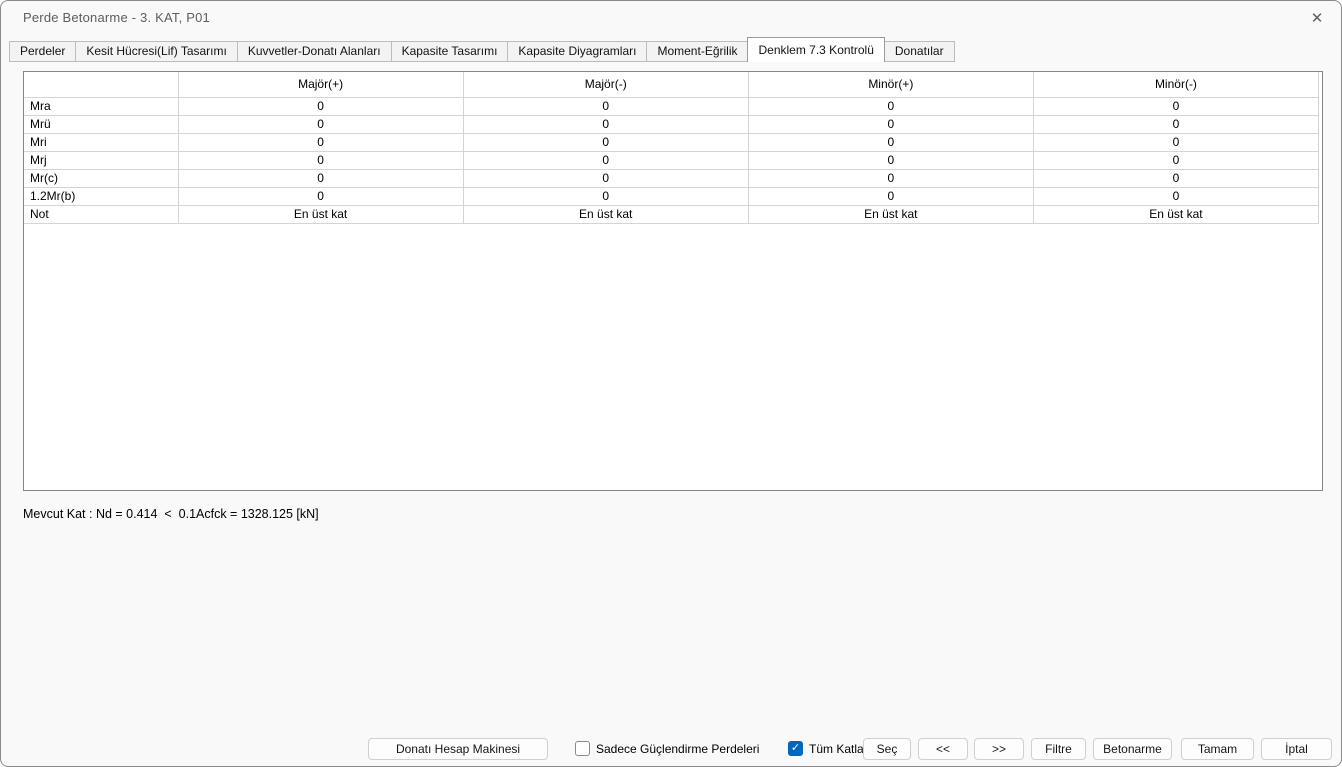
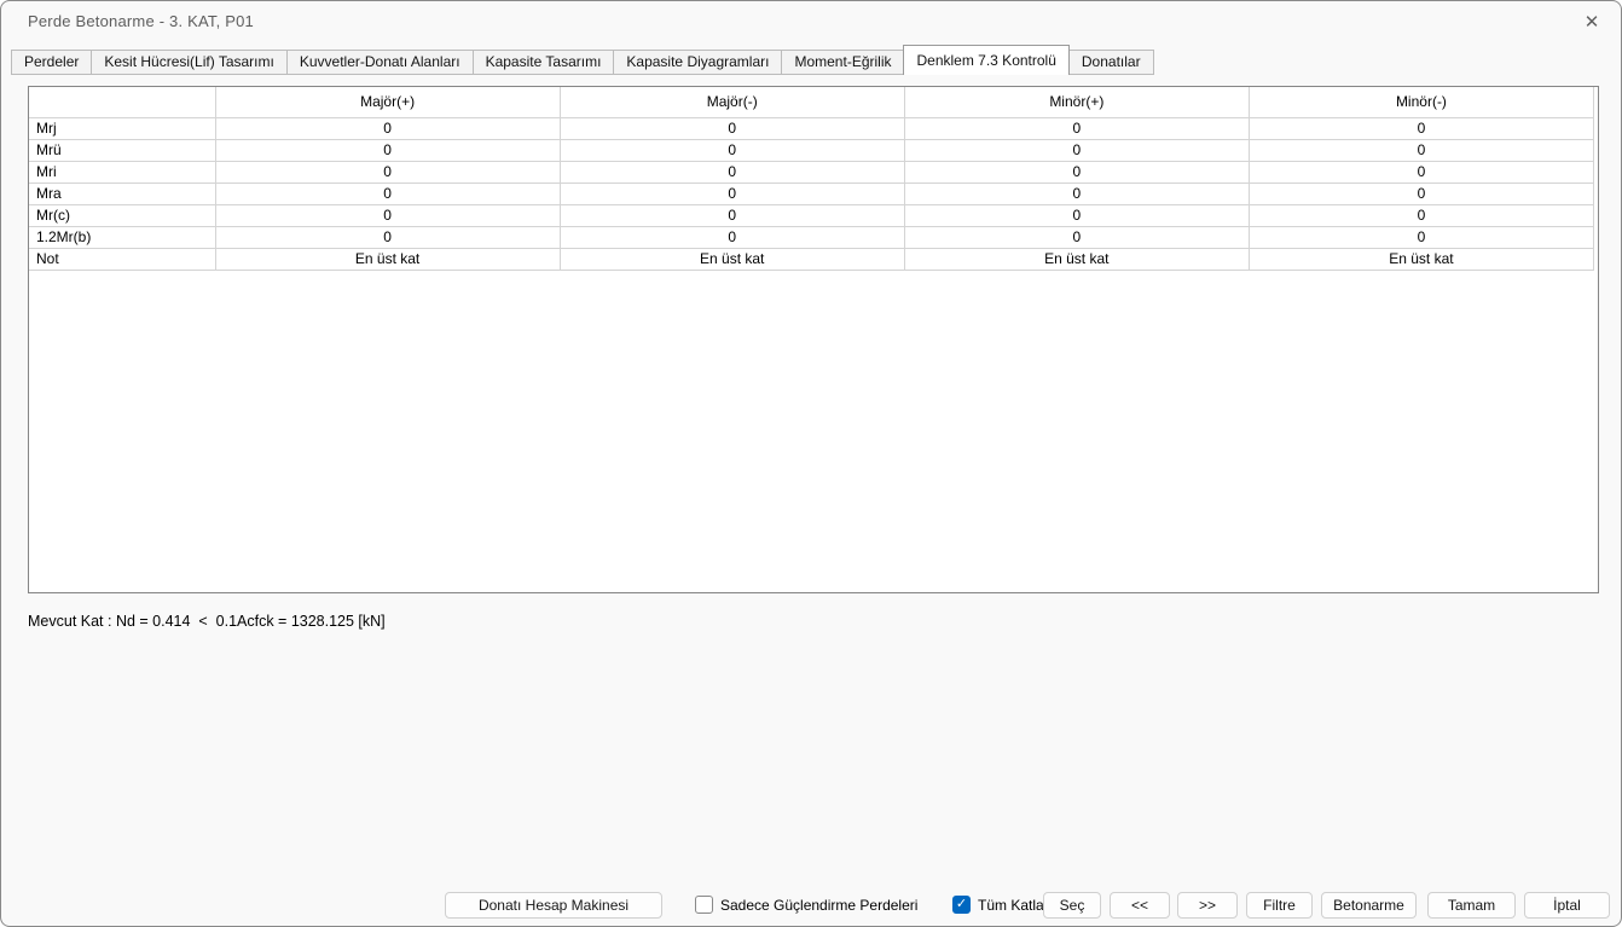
  Perde Betonarme - 3. KAT, P01
  ✕
  Perdeler
  Kesit Hücresi(Lif) Tasarımı
  Kuvvetler-Donatı Alanları
  Kapasite Tasarımı
  Kapasite Diyagramları
  Moment-Eğrilik
  Denklem 7.3 Kontrolü
  Donatılar
  	Majör(+)	Majör(-)	Minör(+)	Minör(-)
- Mra	0	0	0	0
+ Mrj	0	0	0	0
  Mrü	0	0	0	0
  Mri	0	0	0	0
- Mrj	0	0	0	0
+ Mra	0	0	0	0
  Mr(c)	0	0	0	0
  1.2Mr(b)	0	0	0	0
  Not	En üst kat	En üst kat	En üst kat	En üst kat
  Mevcut Kat : Nd = 0.414 < 0.1Acfck = 1328.125 [kN]
  Donatı Hesap Makinesi
  Sadece Güçlendirme Perdeleri
  ✓
  Tüm Katla
  Seç
  <<
  >>
  Filtre
  Betonarme
  Tamam
  İptal
